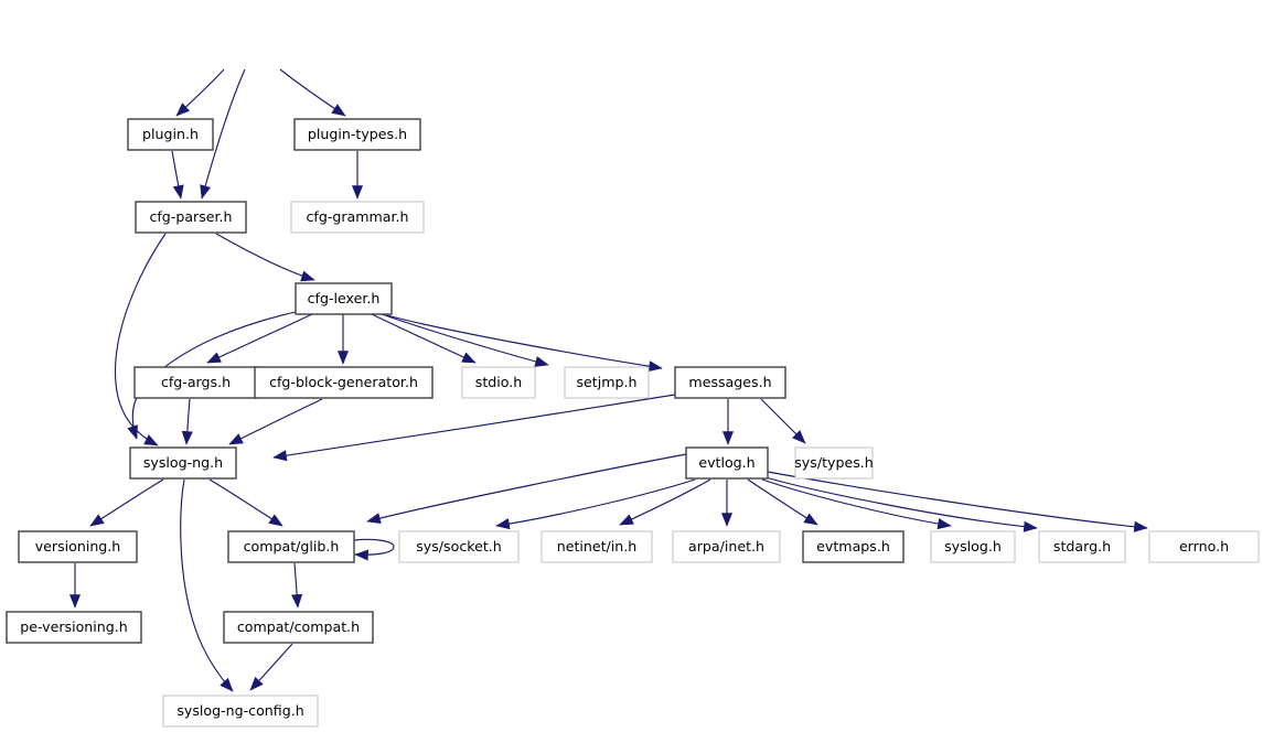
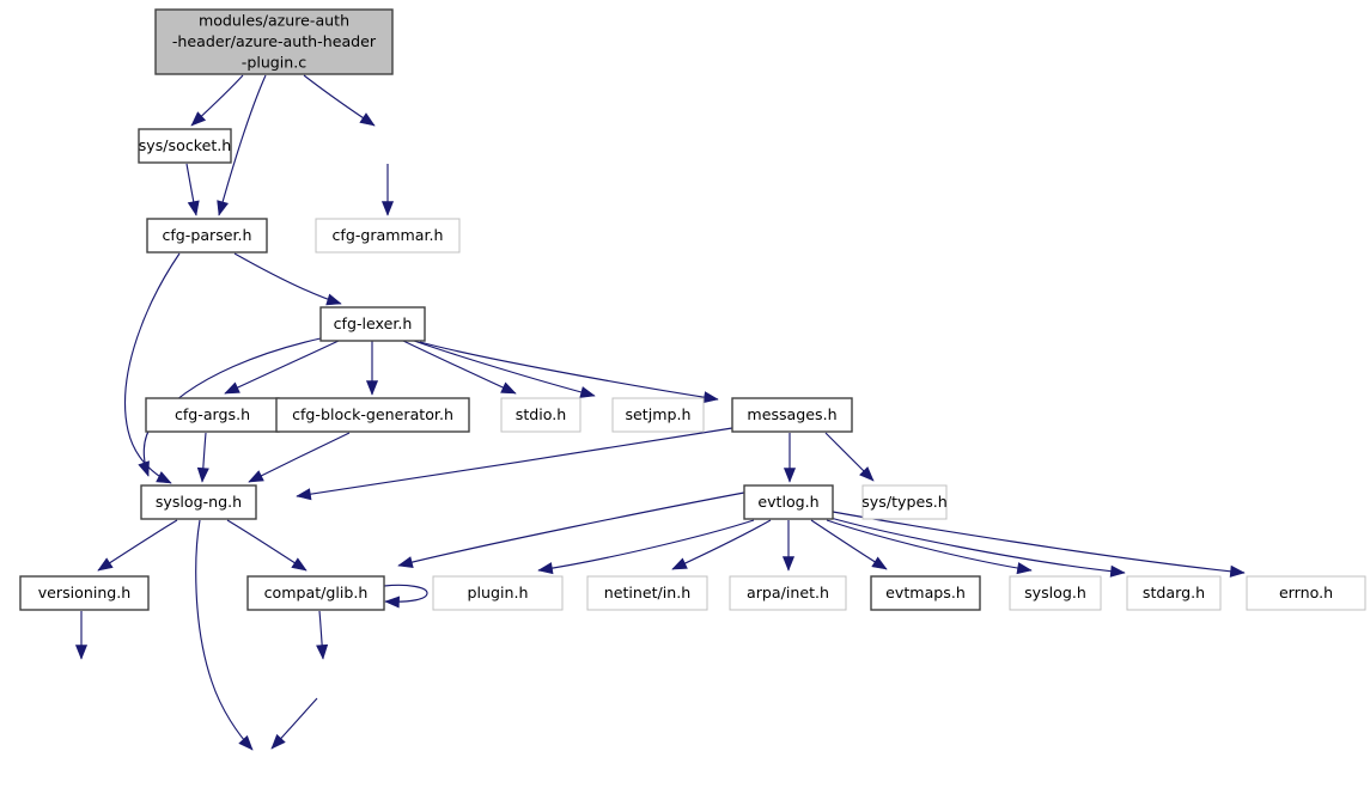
+ modules/azure-auth -header/azure-auth-header -plugin.c
- plugin.h
+ sys/socket.h
- plugin-types.h
  cfg-parser.h
  cfg-grammar.h
  cfg-lexer.h
  cfg-args.h
  cfg-block-generator.h
  stdio.h
  setjmp.h
  messages.h
  syslog-ng.h
  evtlog.h
  sys/types.h
  versioning.h
  compat/glib.h
- sys/socket.h
+ plugin.h
  netinet/in.h
  arpa/inet.h
  evtmaps.h
  syslog.h
  stdarg.h
  errno.h
- pe-versioning.h
- compat/compat.h
- syslog-ng-config.h
